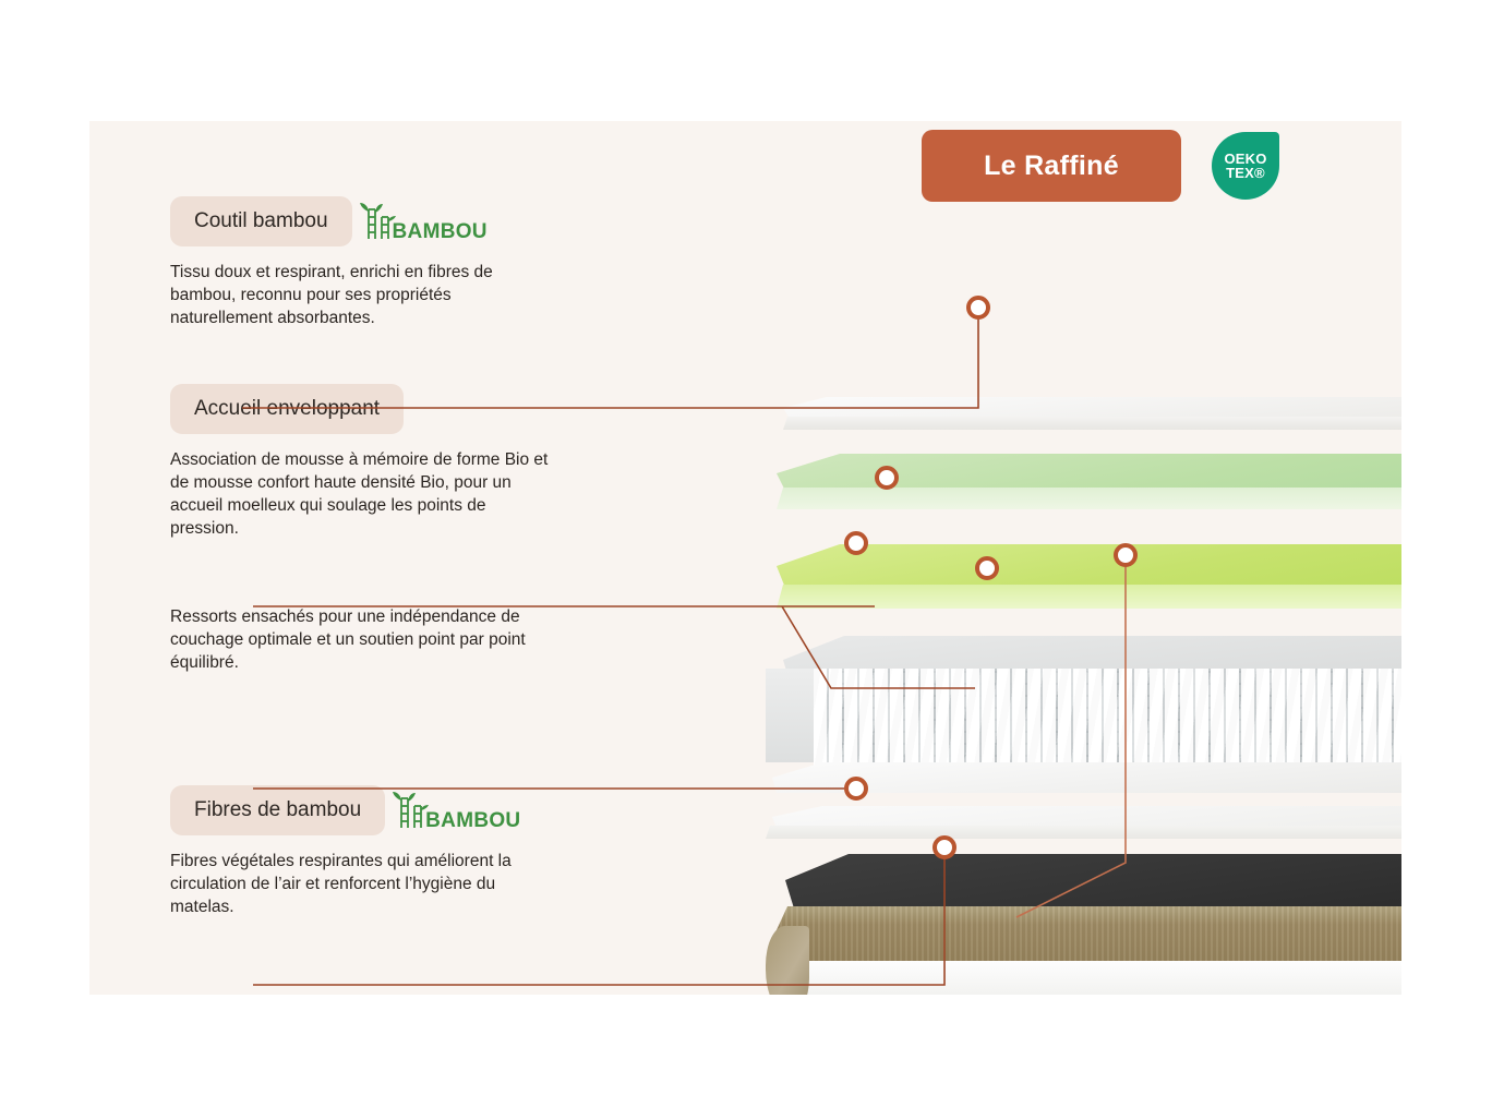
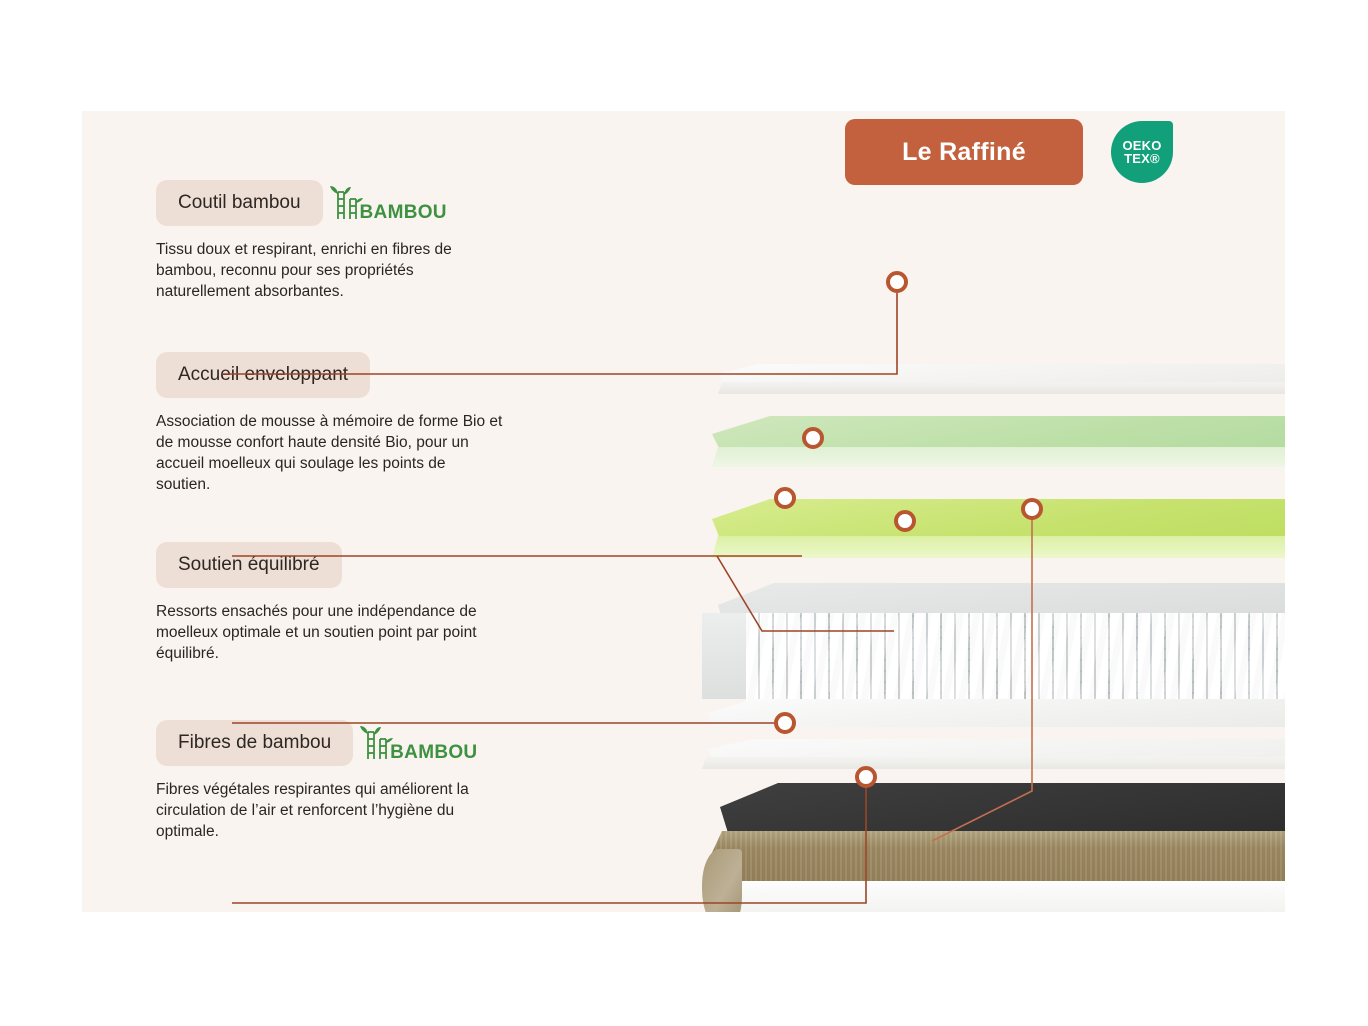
  Le Raffiné
  OEKO
  TEX®
  Coutil bambou
  BAMBOU
  Tissu doux et respirant, enrichi en fibres de bambou, reconnu pour ses propriétés naturellement absorbantes.
- Association de mousse à mémoire de forme Bio et de mousse confort haute densité Bio, pour un accueil moelleux qui soulage les points de pression.
+ Association de mousse à mémoire de forme Bio et de mousse confort haute densité Bio, pour un accueil moelleux qui soulage les points de soutien.
+ Soutien équilibré
- Ressorts ensachés pour une indépendance de couchage optimale et un soutien point par point équilibré.
+ Ressorts ensachés pour une indépendance de moelleux optimale et un soutien point par point équilibré.
  Fibres de bambou
  BAMBOU
- Fibres végétales respirantes qui améliorent la circulation de l’air et renforcent l’hygiène du matelas.
+ Fibres végétales respirantes qui améliorent la circulation de l’air et renforcent l’hygiène du optimale.
